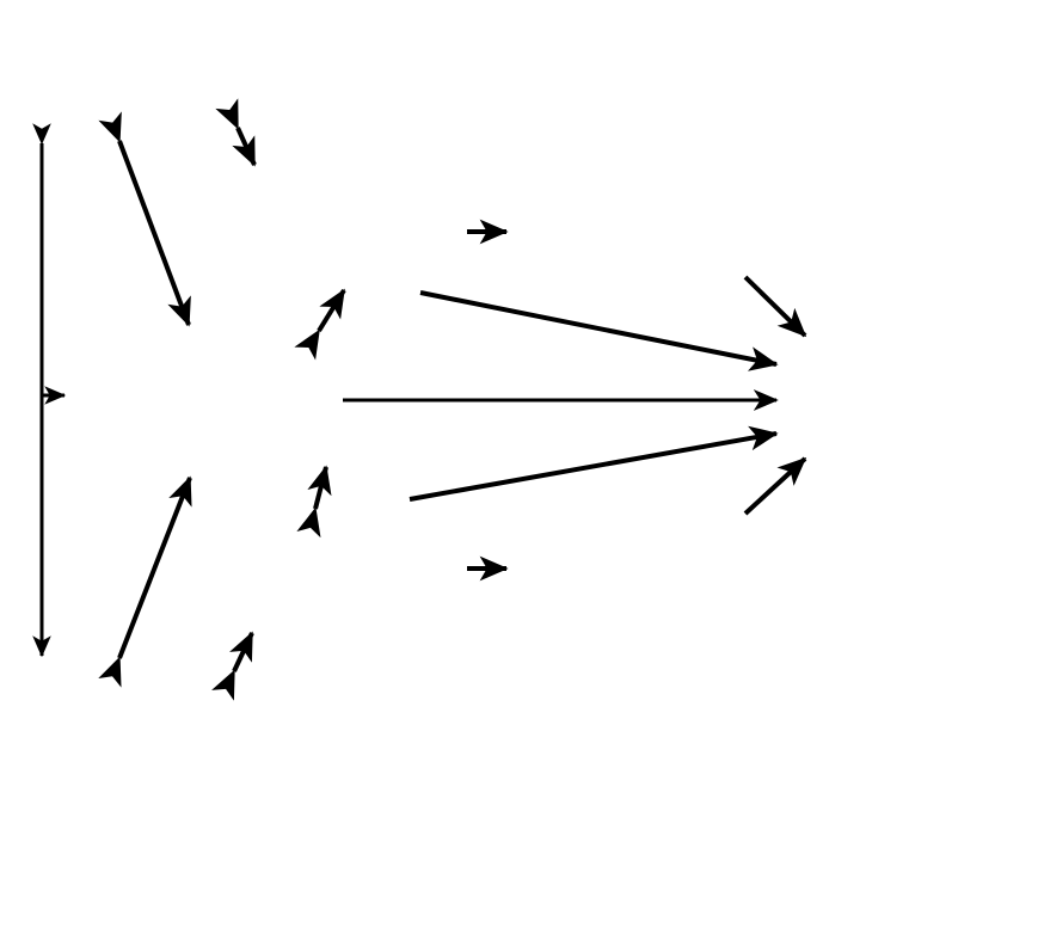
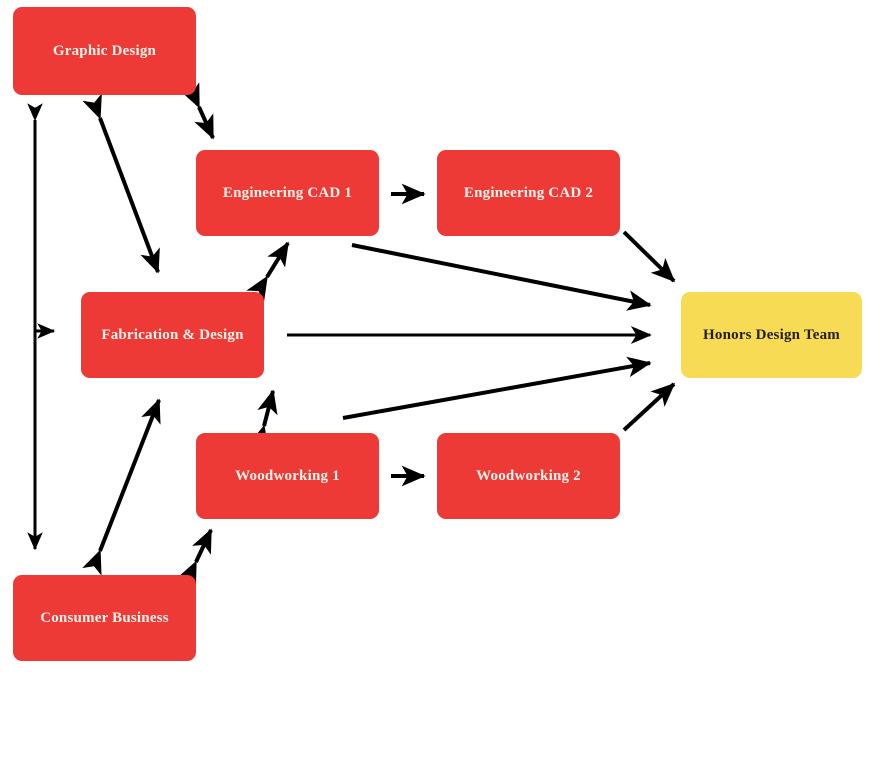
+ Graphic Design
+ Engineering CAD 1
+ Engineering CAD 2
+ Fabrication & Design
+ Honors Design Team
+ Woodworking 1
+ Woodworking 2
+ Consumer Business
